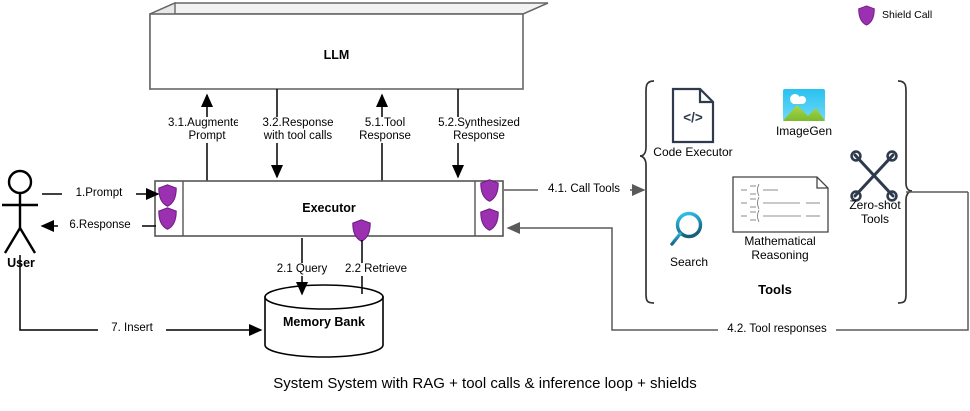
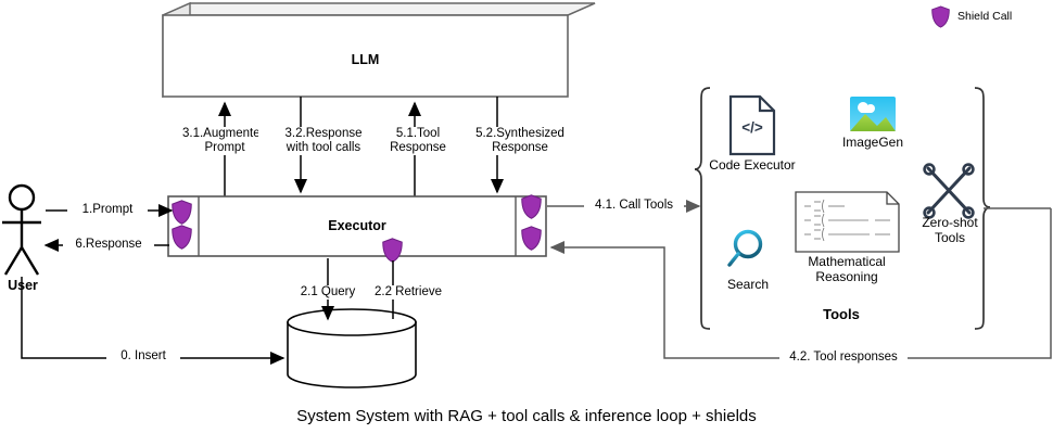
  </>
  LLM
  Executor
- Memory Bank
  User
  Tools
  3.1.Augmente
  Prompt
  3.2.Response
  with tool calls
  5.1.Tool
  Response
  5.2.Synthesized
  Response
  1.Prompt
  6.Response
- 7. Insert
+ 0. Insert
  2.1 Query
  2.2 Retrieve
  4.1. Call Tools
  4.2. Tool responses
  Code Executor
  ImageGen
  Search
  Mathematical
  Reasoning
  Zero-shot
  Tools
  Shield Call
  System System with RAG + tool calls & inference loop + shields
